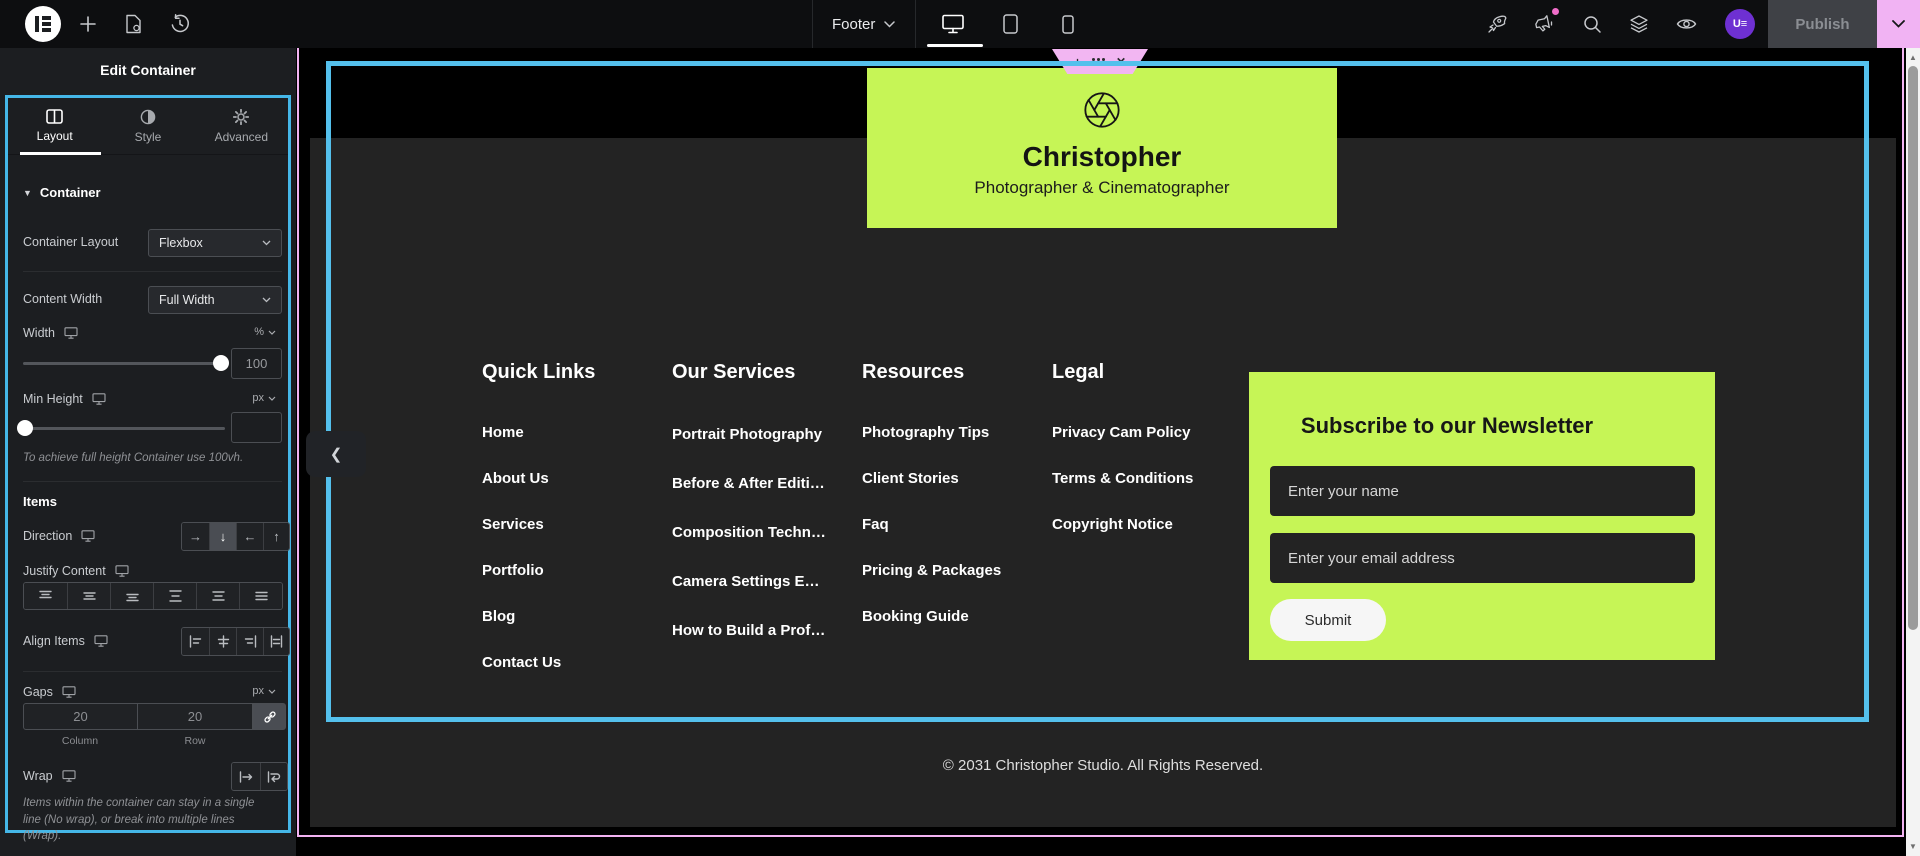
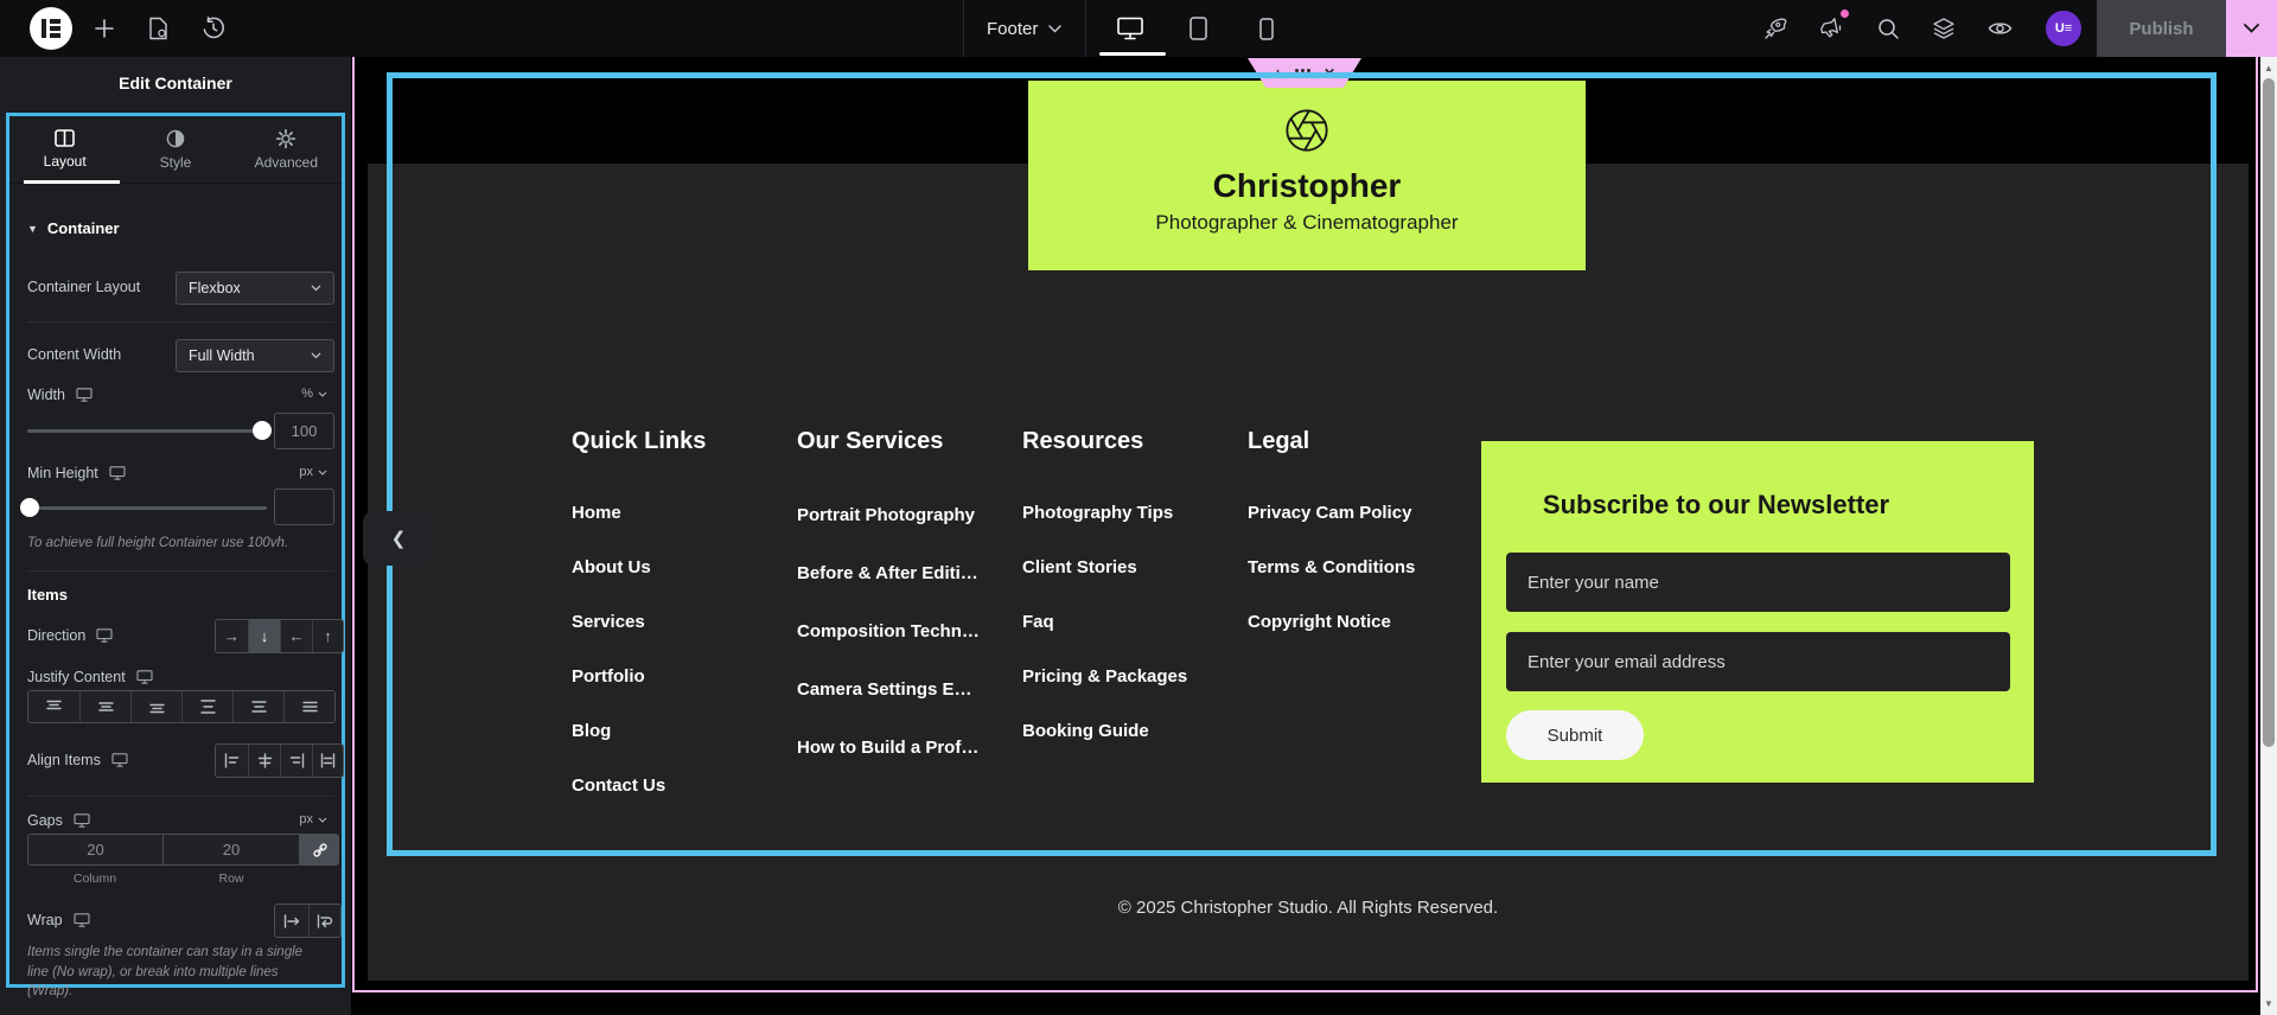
  Footer
  U≡
  Publish
  Edit Container
  Layout
  Style
  Advanced
  ▼
  Container
  Container Layout
  Flexbox
  Content Width
  Full Width
  Width
  %
  100
  Min Height
  px
  To achieve full height Container use 100vh.
  Items
  Direction
  →
  ↓
  ←
  ↑
  Justify Content
  Align Items
  Gaps
  px
  20
  20
  Column
  Row
  Wrap
- Items within the container can stay in a single line (No wrap), or break into multiple lines (Wrap).
+ Items single the container can stay in a single line (No wrap), or break into multiple lines (Wrap).
  ❮
  +
  ✕
  Christopher
  Photographer & Cinematographer
  Quick Links
  Home
  About Us
  Services
  Portfolio
  Blog
  Contact Us
  Our Services
  Portrait Photography
  Before & After Editi…
  Composition Techn…
  Camera Settings E…
  How to Build a Prof…
  Resources
  Photography Tips
  Client Stories
  Faq
  Pricing & Packages
  Booking Guide
  Legal
  Privacy Cam Policy
  Terms & Conditions
  Copyright Notice
  Subscribe to our Newsletter
  Enter your name
  Enter your email address
  Submit
- © 2031 Christopher Studio. All Rights Reserved.
+ © 2025 Christopher Studio. All Rights Reserved.
  ▲
  ▼
